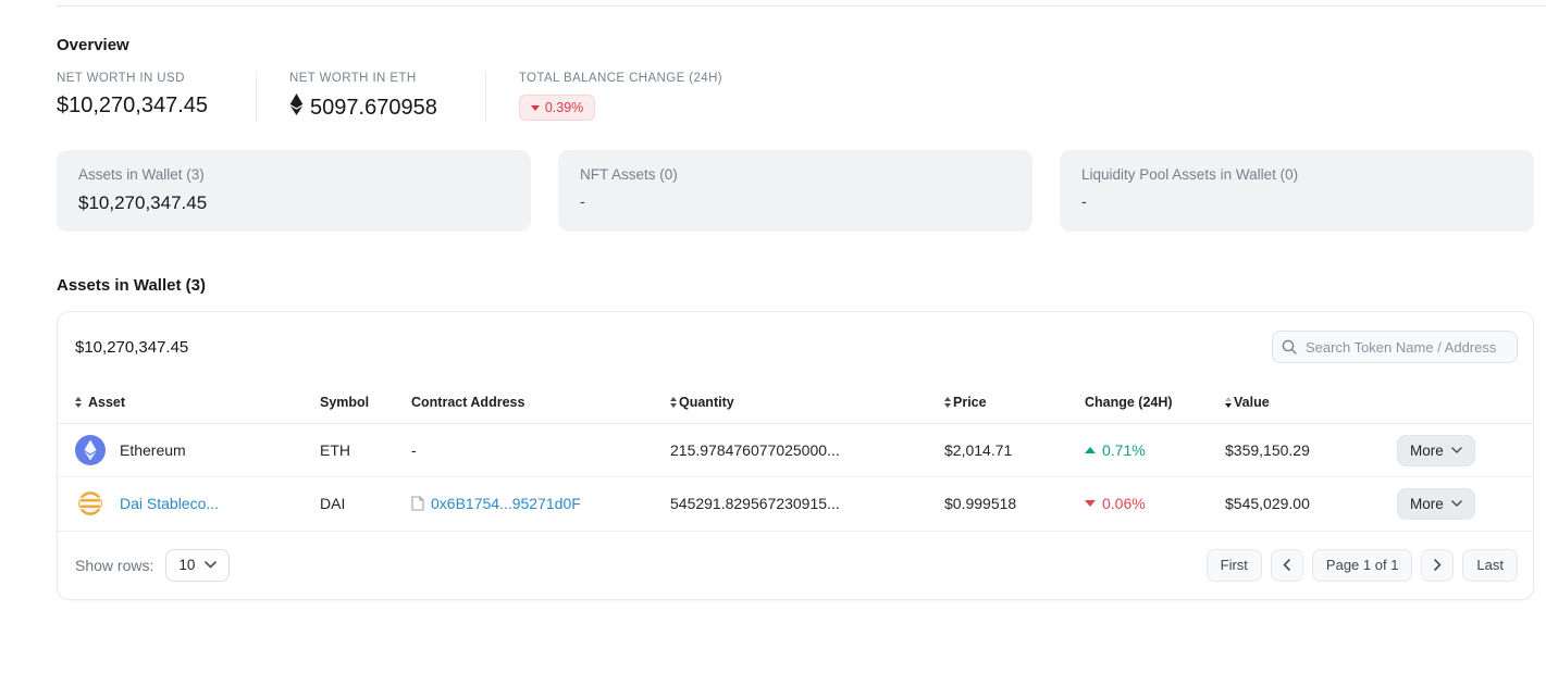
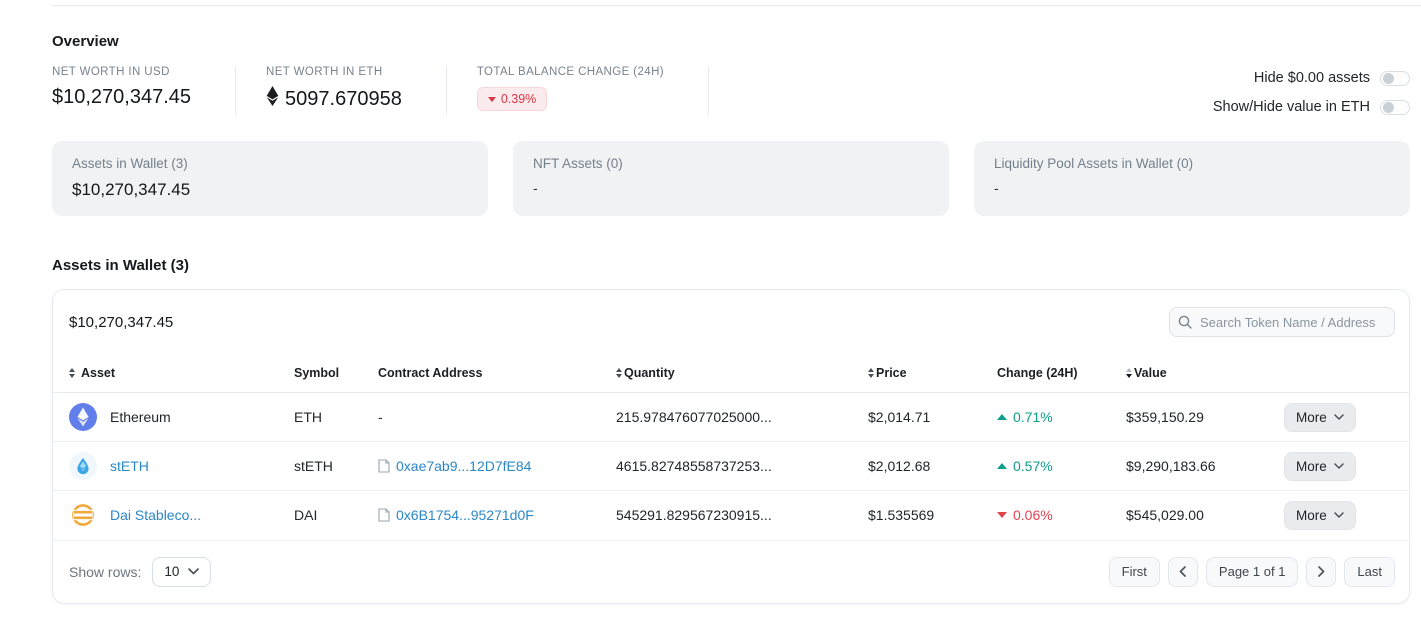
  Overview
  NET WORTH IN USD
  $10,270,347.45
  NET WORTH IN ETH
  5097.670958
  TOTAL BALANCE CHANGE (24H)
  0.39%
+ Hide $0.00 assets
+ Show/Hide value in ETH
  Assets in Wallet (3)
  $10,270,347.45
  NFT Assets (0)
  -
  Liquidity Pool Assets in Wallet (0)
  -
  Assets in Wallet (3)
  $10,270,347.45
  Search Token Name / Address
  Asset	Symbol	Contract Address	Quantity	Price	Change (24H)	Value
  Ethereum	ETH	-	215.978476077025000...	$2,014.71	0.71%	$359,150.29	More
+ stETH	stETH	0xae7ab9...12D7fE84	4615.82748558737253...	$2,012.68	0.57%	$9,290,183.66	More
- Dai Stableco...	DAI	0x6B1754...95271d0F	545291.829567230915...	$0.999518	0.06%	$545,029.00	More
+ Dai Stableco...	DAI	0x6B1754...95271d0F	545291.829567230915...	$1.535569	0.06%	$545,029.00	More
  Show rows:
  10
  First
  Page 1 of 1
  Last
